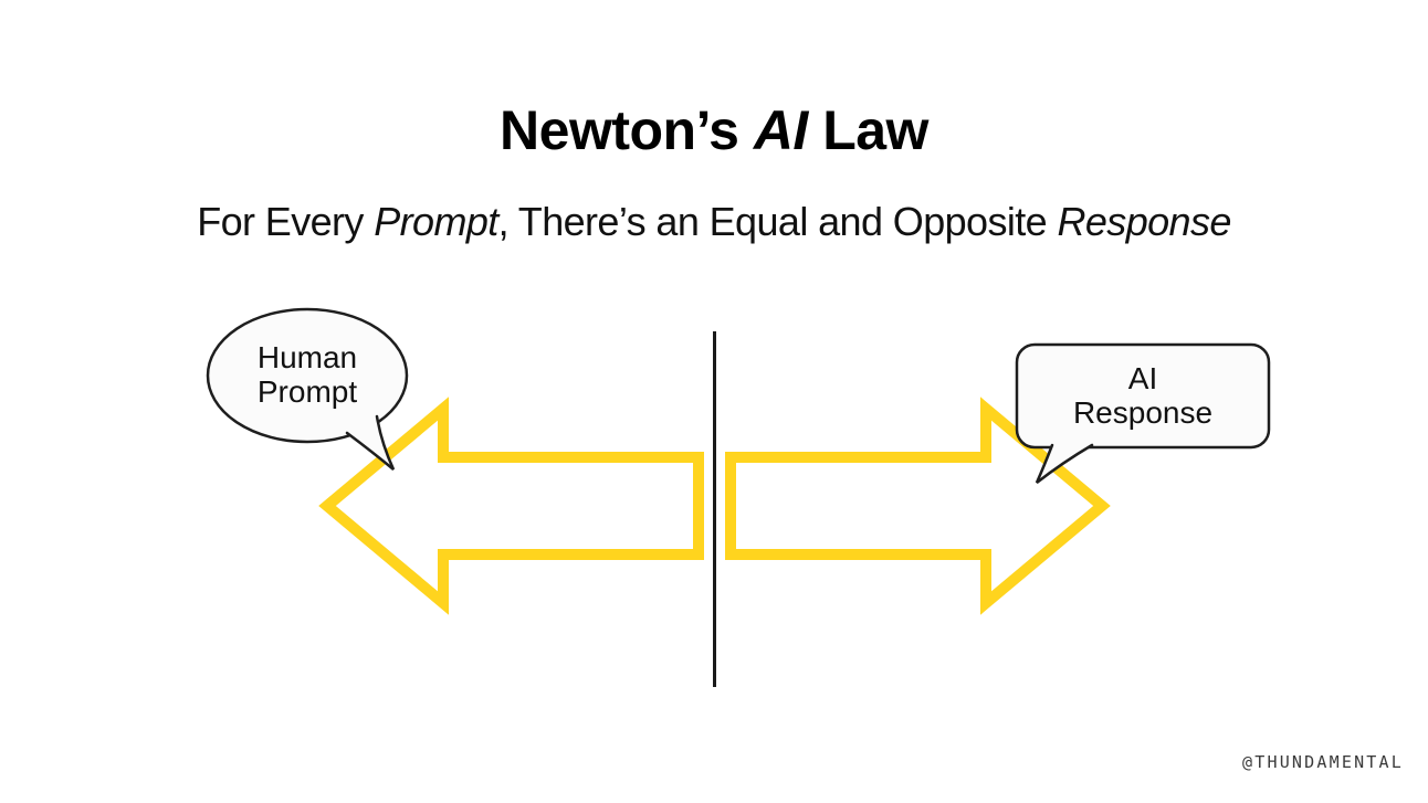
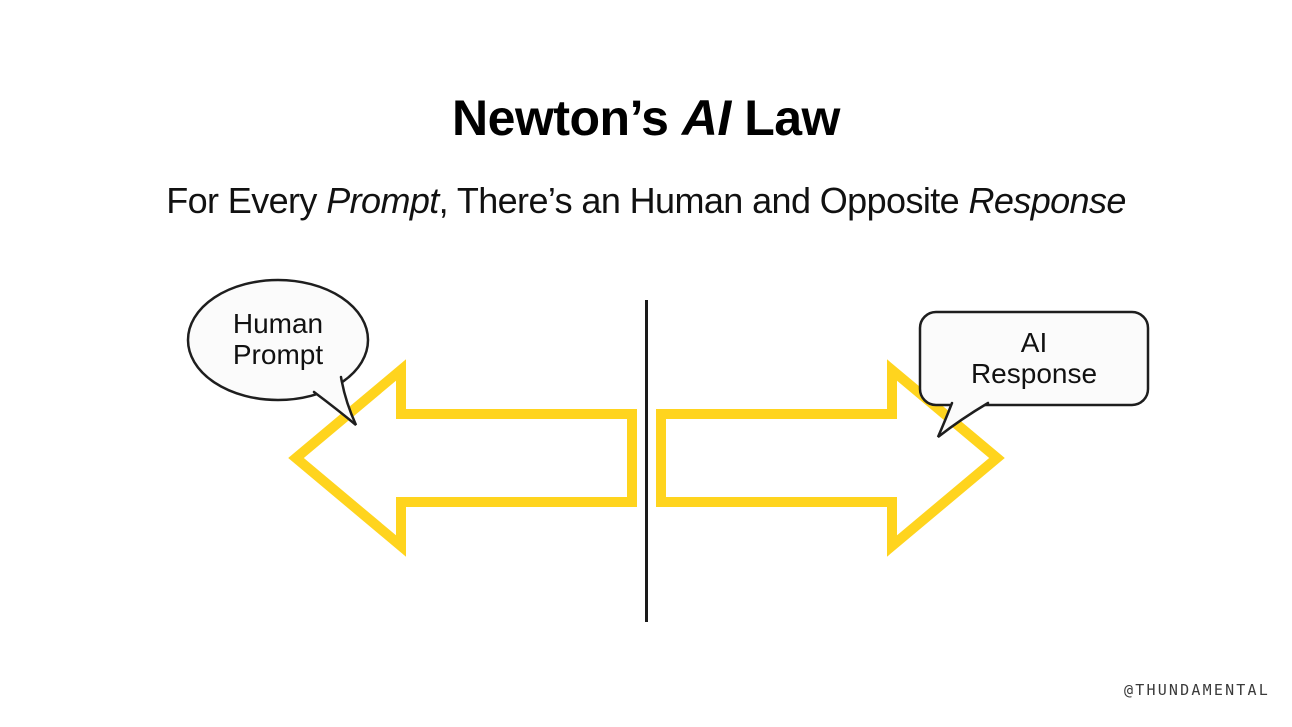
  Newton’s AI Law
- For Every Prompt, There’s an Equal and Opposite Response
+ For Every Prompt, There’s an Human and Opposite Response
  Human
  Prompt
  AI
  Response
  @THUNDAMENTAL
